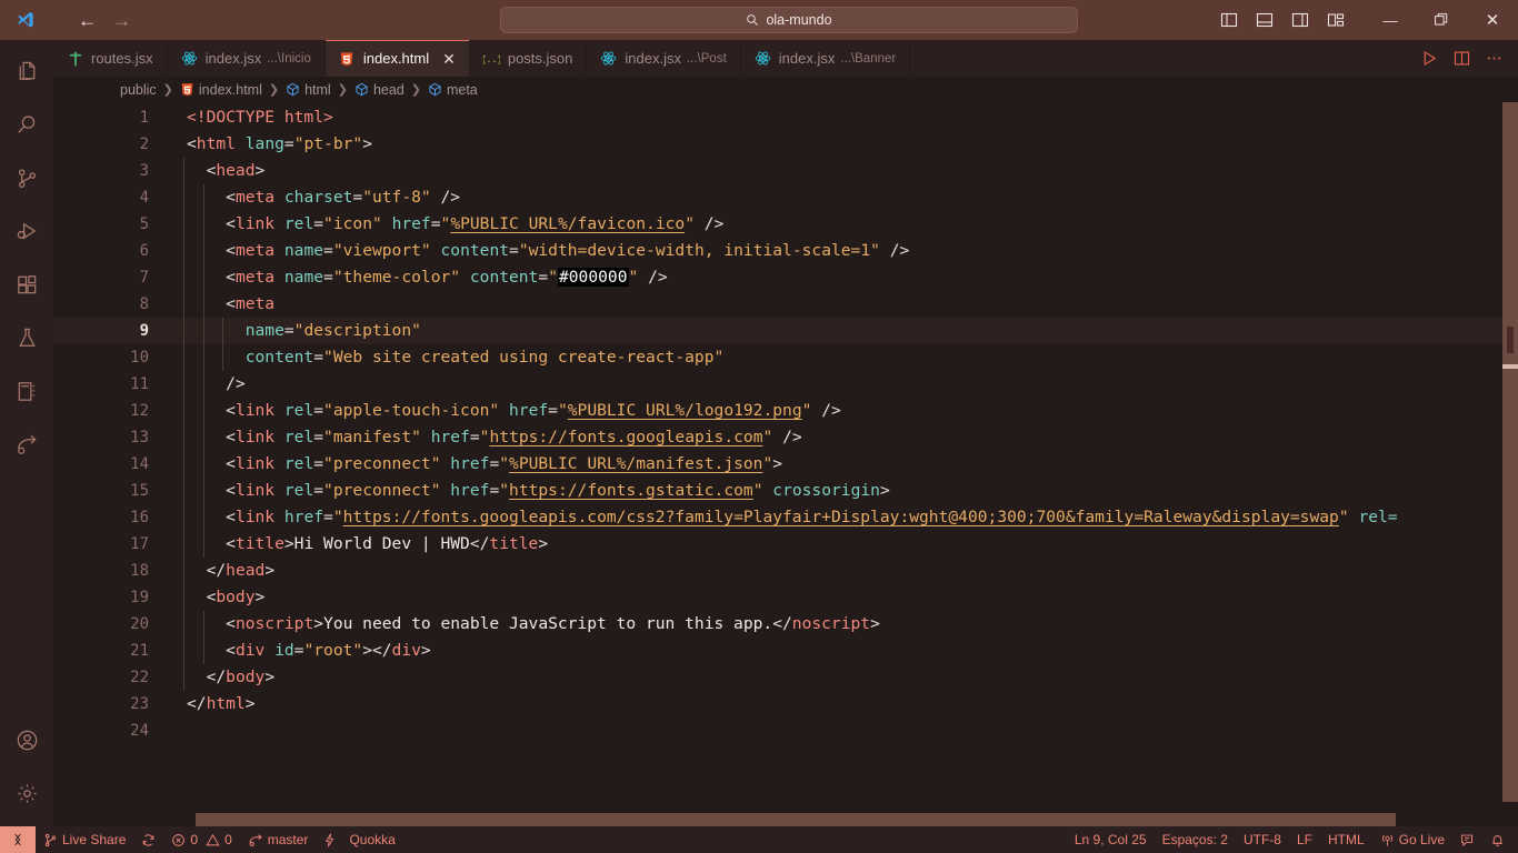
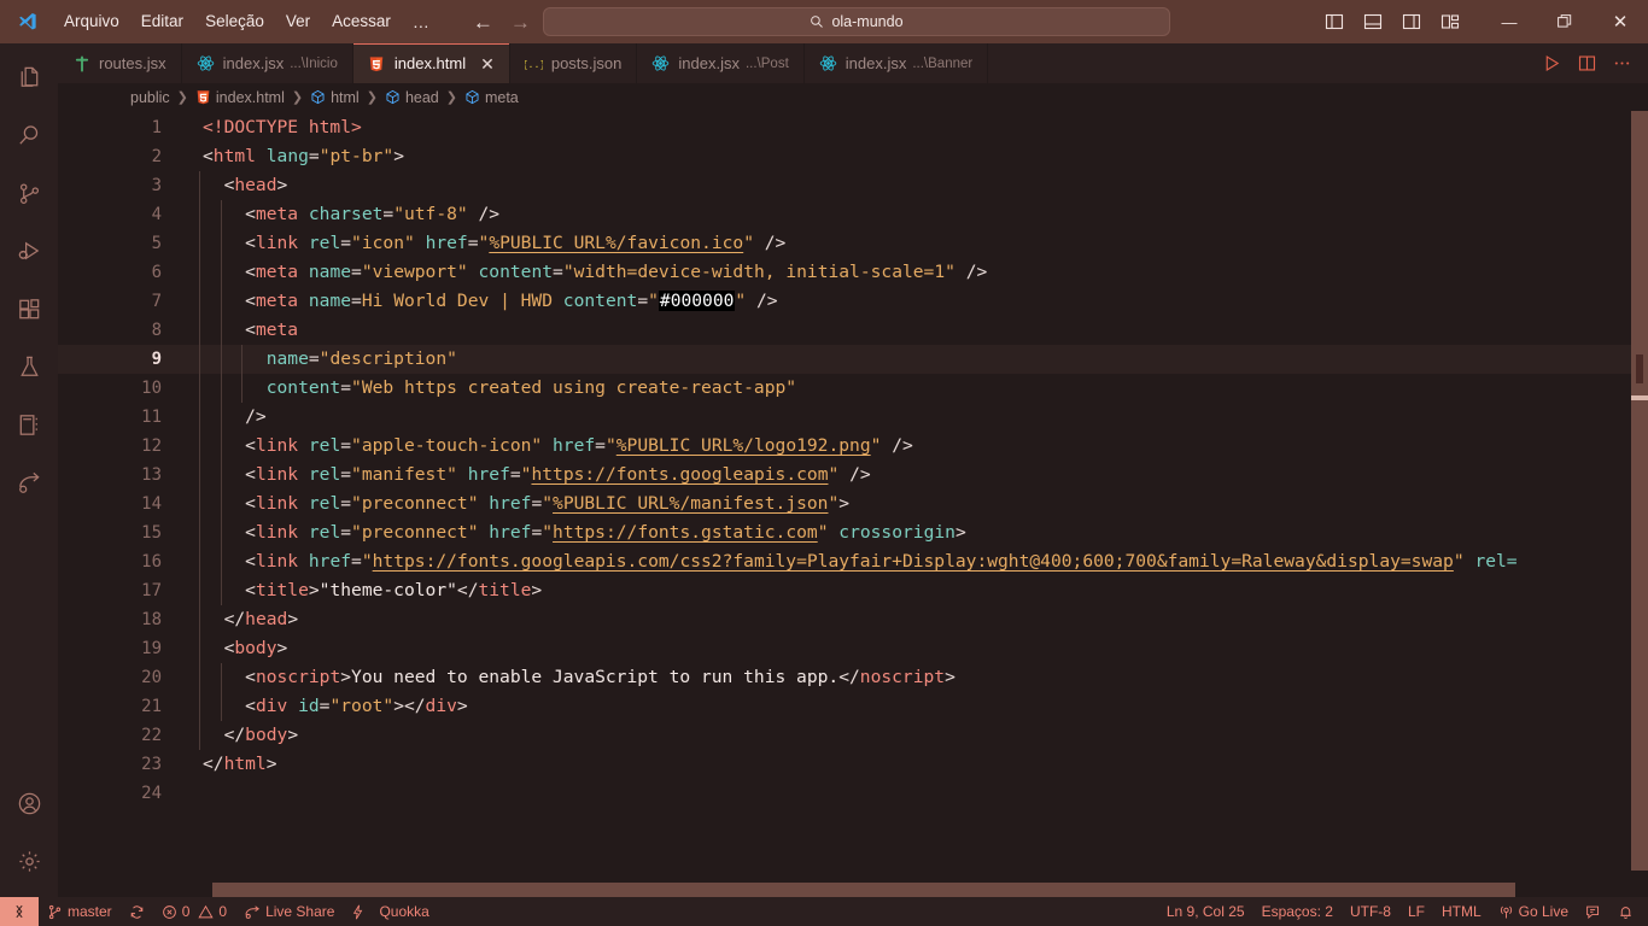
+ Arquivo
+ Editar
+ Seleção
+ Ver
+ Acessar
+ …
  ←
  →
  ola-mundo
  —
  ✕
  routes.jsx
  index.jsx
  ...\Inicio
  index.html
  ✕
  {..}
  posts.json
  index.jsx
  ...\Post
  index.jsx
  ...\Banner
  public
  ❯
  index.html
  ❯
  html
  ❯
  head
  ❯
  meta
  1
  <!DOCTYPE html>
  2
  <html lang="pt-br">
  3
  <head>
  4
  <meta charset="utf-8" />
  5
  <link rel="icon" href="%PUBLIC_URL%/favicon.ico" />
  6
  <meta name="viewport" content="width=device-width, initial-scale=1" />
  7
- <meta name="theme-color" content="#000000" />
+ <meta name=Hi World Dev | HWD content="#000000" />
  8
  <meta
  9
  name="description"
  10
- content="Web site created using create-react-app"
+ content="Web https created using create-react-app"
  11
  />
  12
  <link rel="apple-touch-icon" href="%PUBLIC_URL%/logo192.png" />
  13
  <link rel="manifest" href="https://fonts.googleapis.com" />
  14
  <link rel="preconnect" href="%PUBLIC_URL%/manifest.json">
  15
  <link rel="preconnect" href="https://fonts.gstatic.com" crossorigin>
  16
- <link href="https://fonts.googleapis.com/css2?family=Playfair+Display:wght@400;300;700&family=Raleway&display=swap" rel=
+ <link href="https://fonts.googleapis.com/css2?family=Playfair+Display:wght@400;600;700&family=Raleway&display=swap" rel=
  17
- <title>Hi World Dev | HWD</title>
+ <title>"theme-color"</title>
  18
  </head>
  19
  <body>
  20
  <noscript>You need to enable JavaScript to run this app.</noscript>
  21
  <div id="root"></div>
  22
  </body>
  23
  </html>
  24
- Live Share
+ master
  0
  0
- master
+ Live Share
  Quokka
  Ln 9, Col 25
  Espaços: 2
  UTF-8
  LF
  HTML
  Go Live
